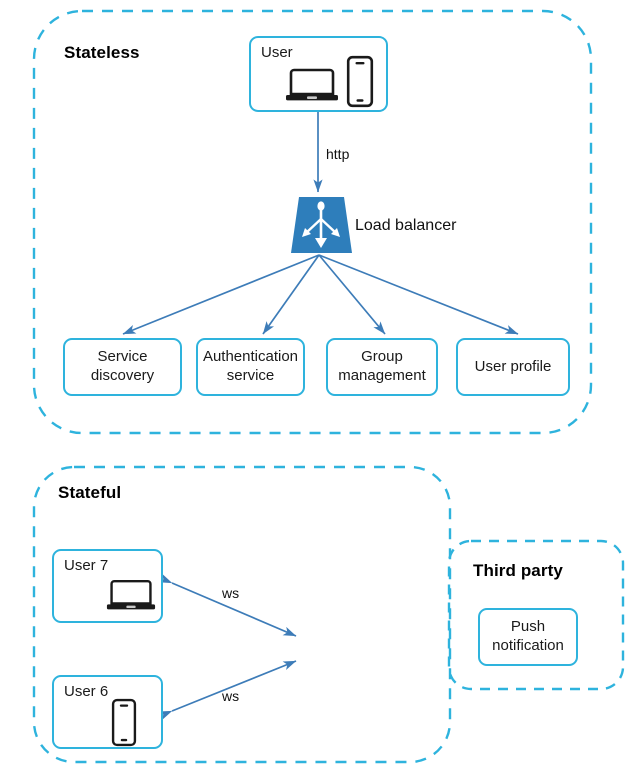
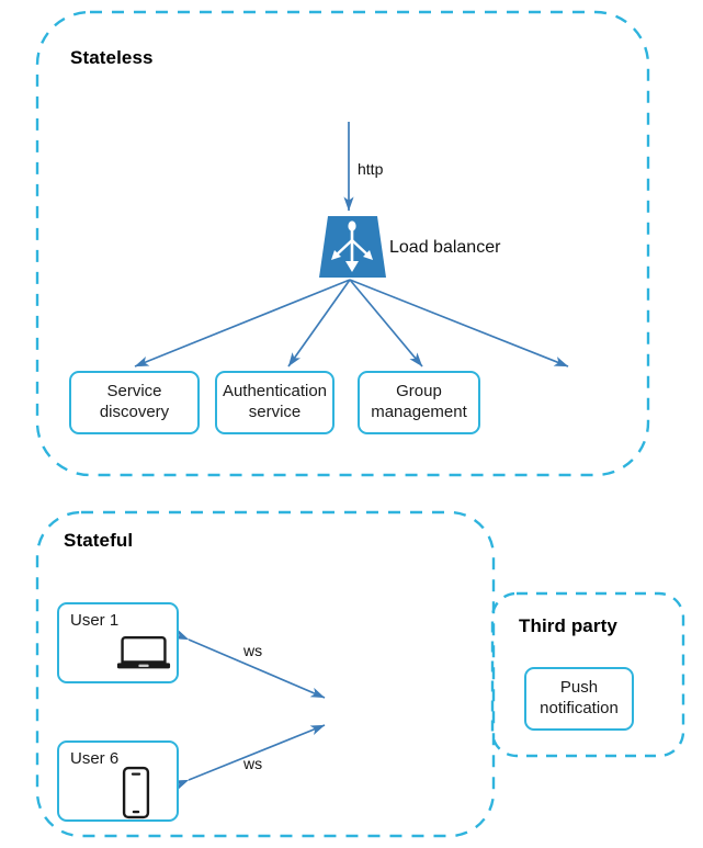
  Stateless
  Stateful
  Third party
  Load balancer
- User
  http
  Service discovery
  Authentication service
  Group management
- User profile
- User 7
+ User 1
  ws
  User 6
  ws
  Push notification
